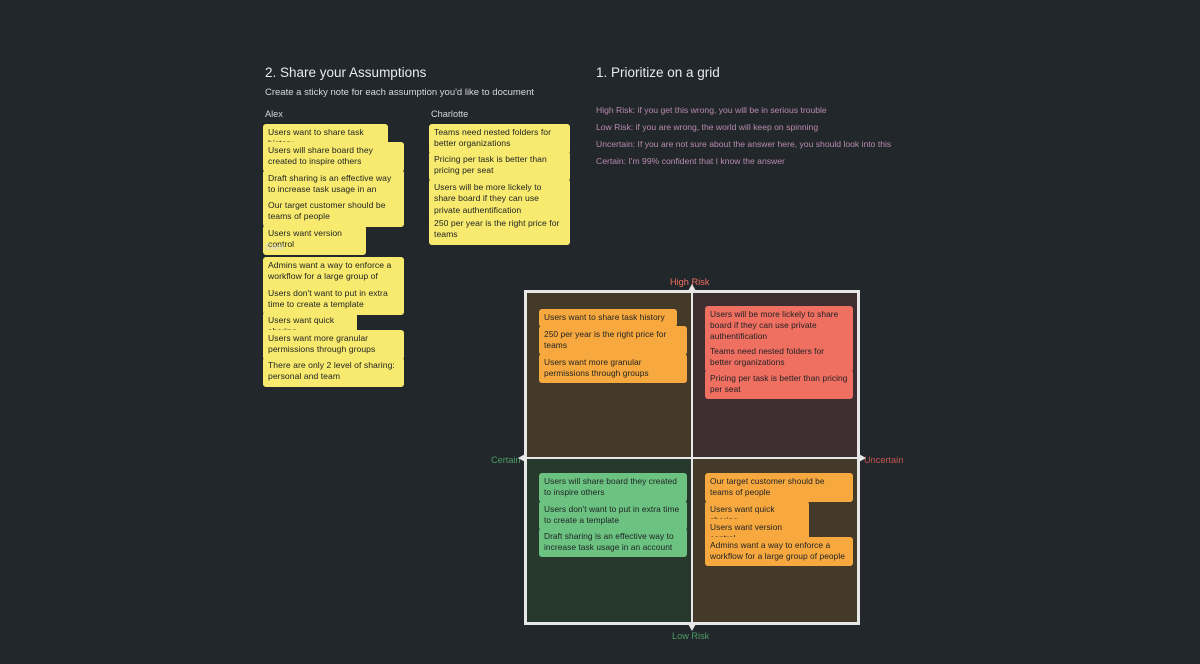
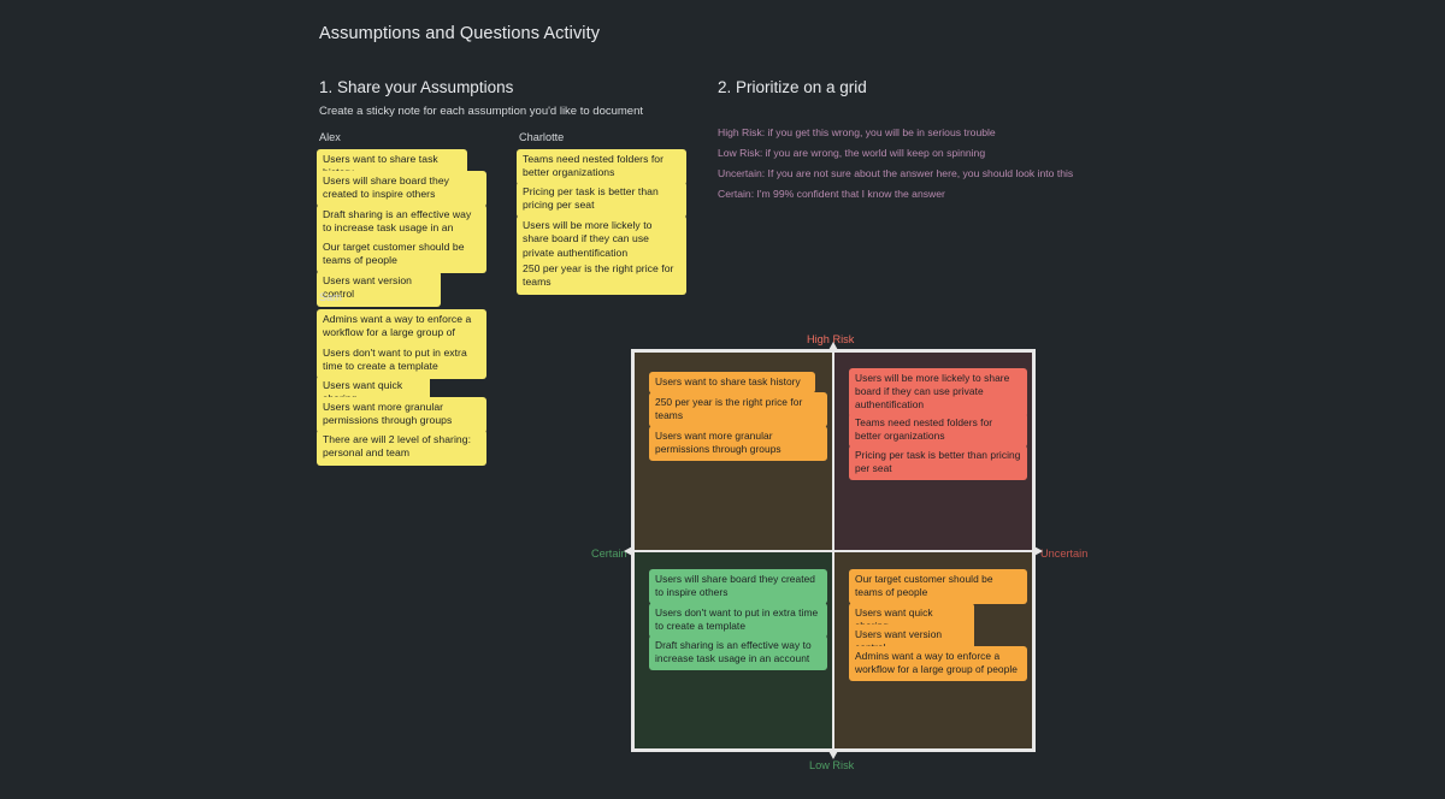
+ Assumptions and Questions Activity
- 2. Share your Assumptions
+ 1. Share your Assumptions
  Create a sticky note for each assumption you'd like to document
  Alex
  Users want to share task
  Users will share board they created to inspire others
  Draft sharing is an effective way to increase task usage in an
  Our target customer should be teams of people
  Users want version control
  Sam
  Admins want a way to enforce a workflow for a large group of
  Users don't want to put in extra time to create a template
  Users want more granular permissions through groups
- There are only 2 level of sharing: personal and team
+ There are will 2 level of sharing: personal and team
  Charlotte
  Teams need nested folders for better organizations
  Pricing per task is better than pricing per seat
  Users will be more lickely to share board if they can use private authentification
  250 per year is the right price for teams
- 1. Prioritize on a grid
+ 2. Prioritize on a grid
  High Risk: if you get this wrong, you will be in serious trouble
  Low Risk: if you are wrong, the world will keep on spinning
  Uncertain: If you are not sure about the answer here, you should look into this
  Certain: I'm 99% confident that I know the answer
  High Risk
  Low Risk
  Certain
  Uncertain
  Users want to share task history
  250 per year is the right price for teams
  Users want more granular permissions through groups
  Users will be more lickely to share board if they can use private authentification
  Teams need nested folders for better organizations
  Pricing per task is better than pricing per seat
  Users will share board they created to inspire others
  Users don't want to put in extra time to create a template
  Draft sharing is an effective way to increase task usage in an account
  Our target customer should be teams of people
  Admins want a way to enforce a workflow for a large group of people
